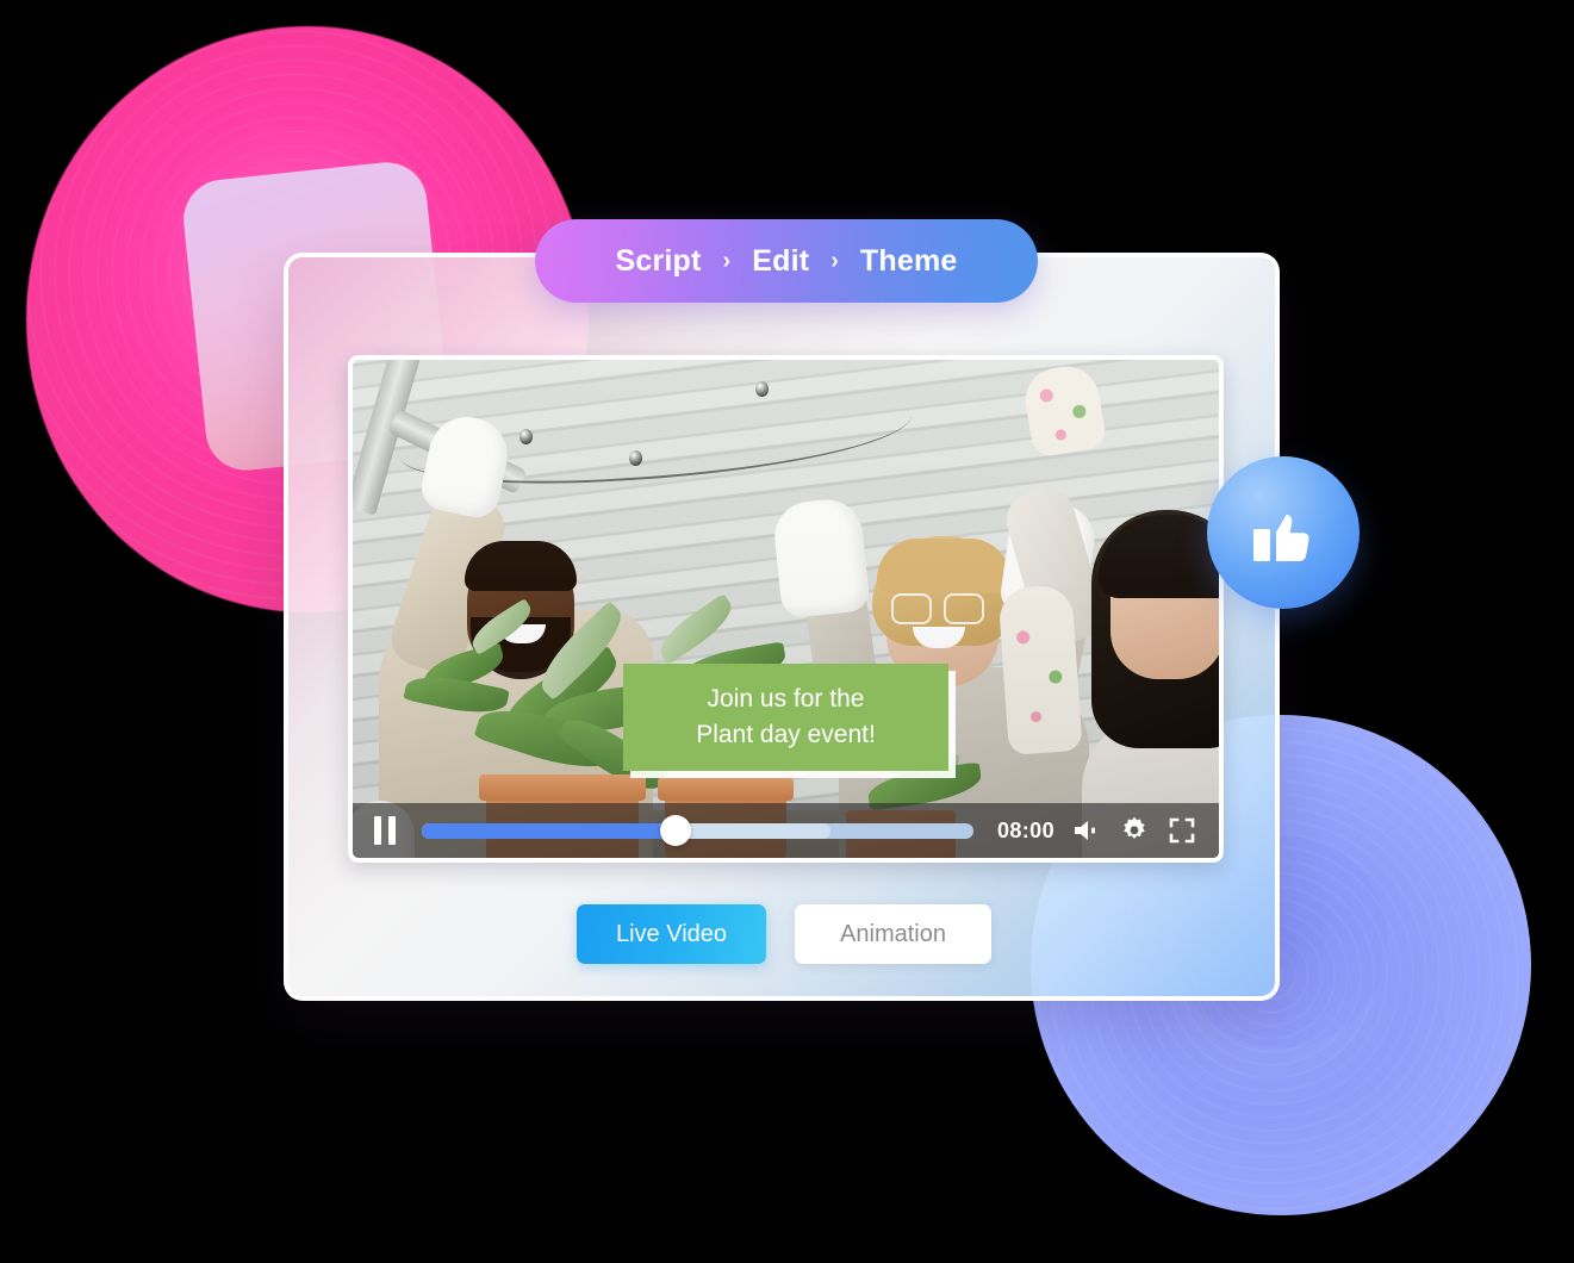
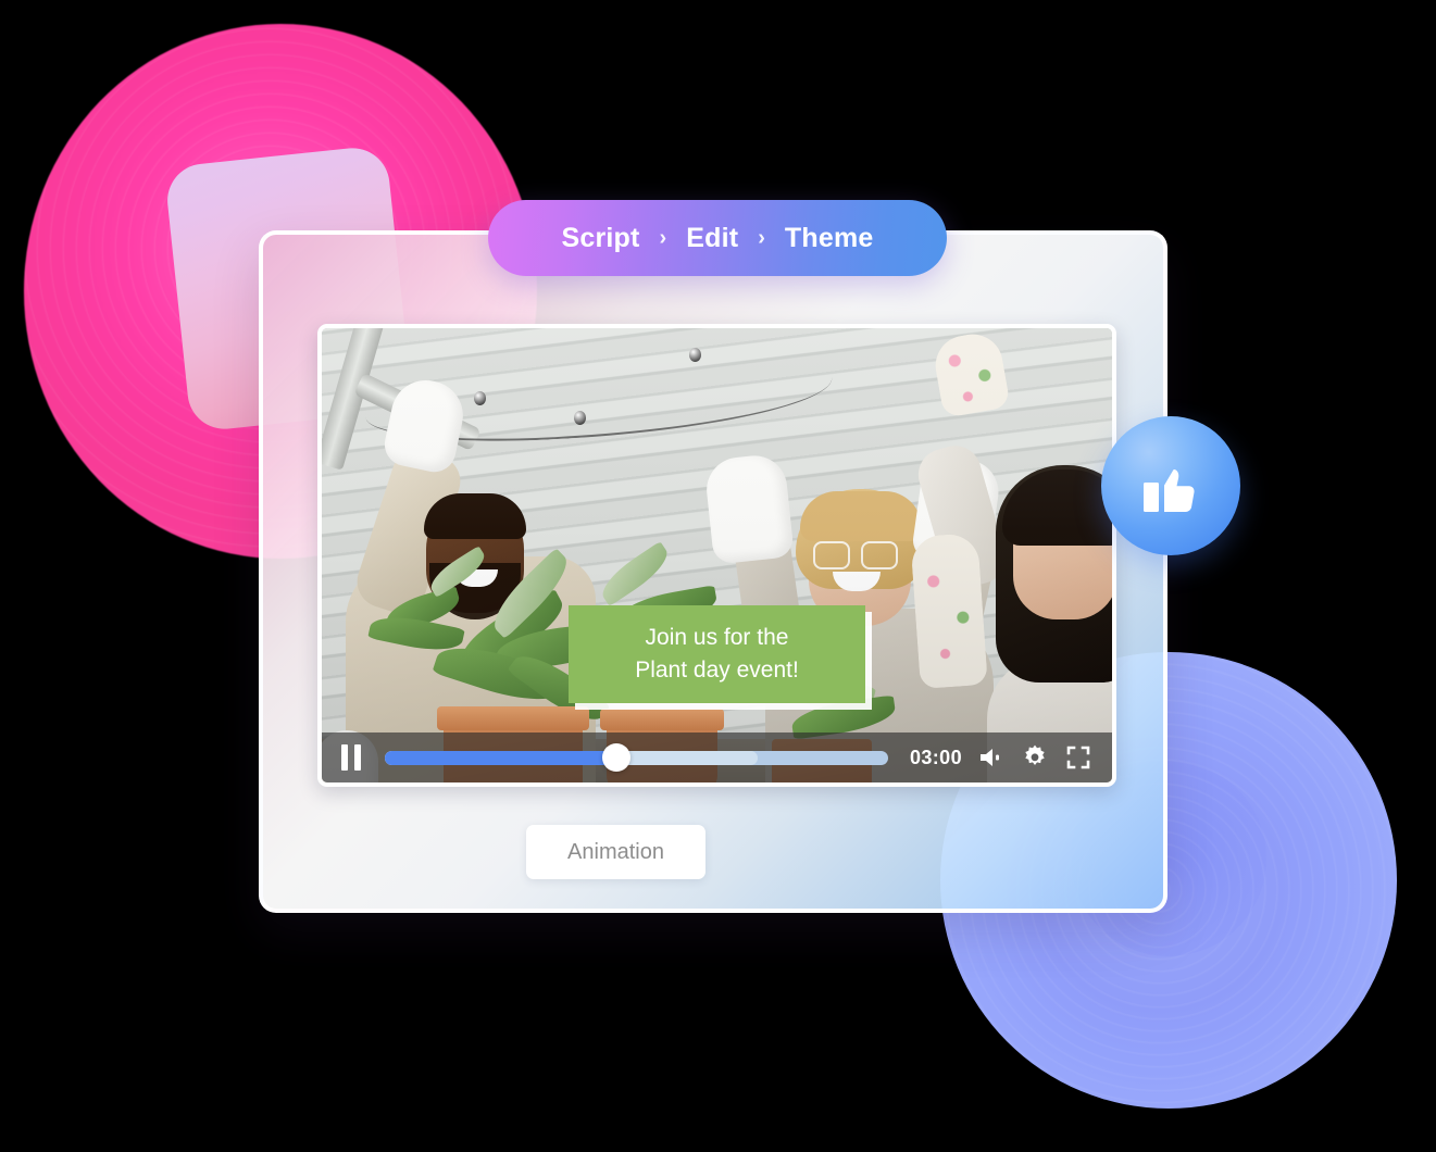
  Script
  ›
  Edit
  ›
  Theme
  Join us for the
  Plant day event!
- 08:00
+ 03:00
- Live Video
  Animation
